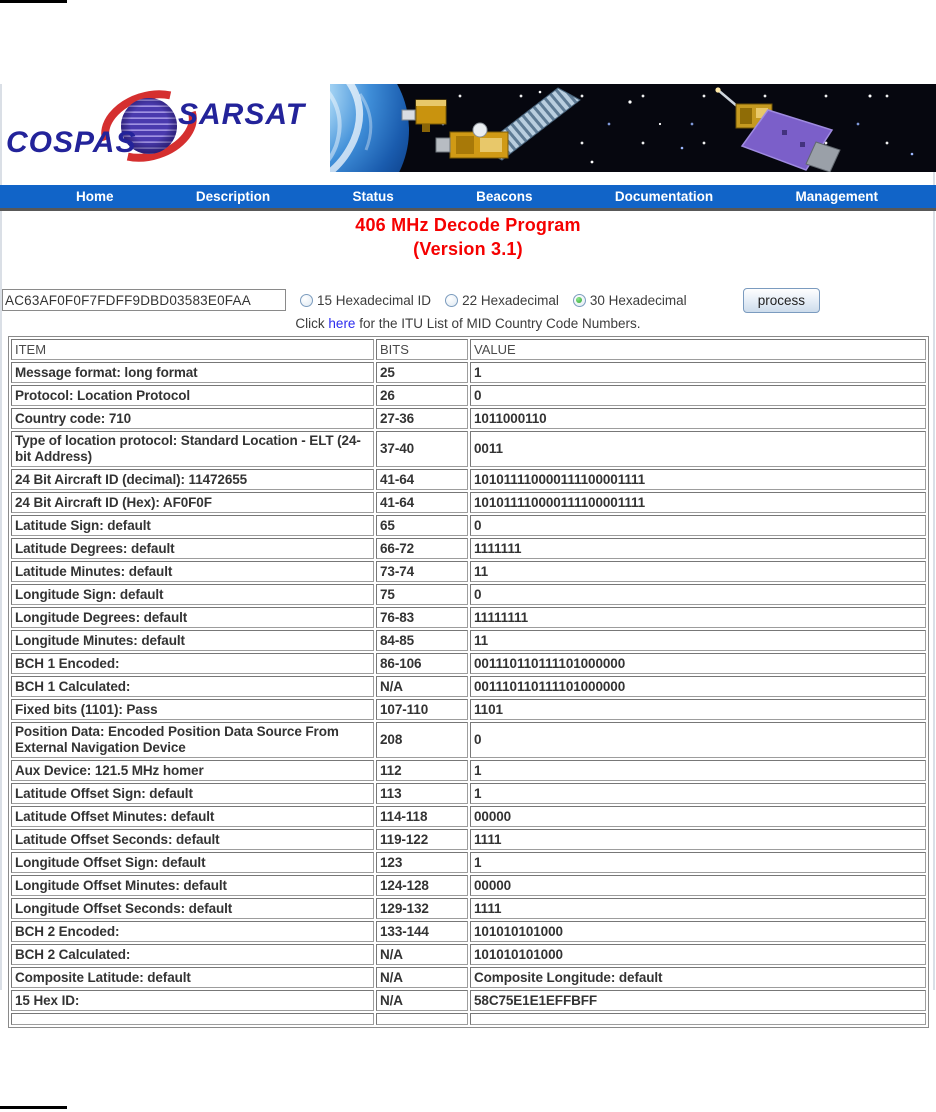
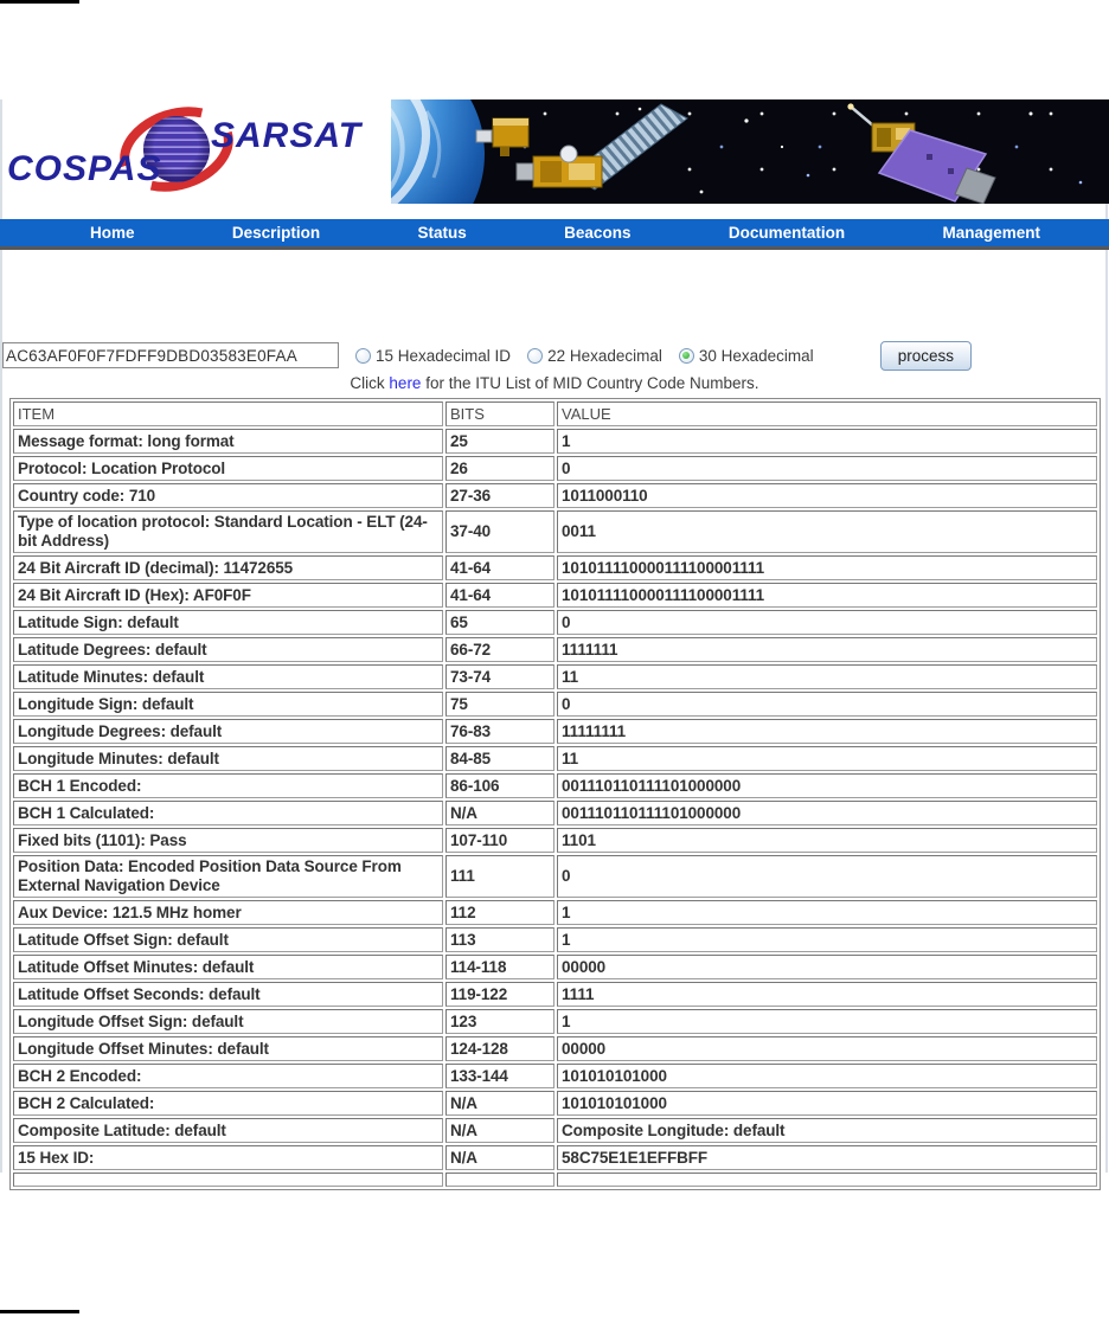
  COSPAS
  SARSAT
  Home
  Description
  Status
  Beacons
  Documentation
  Management
- 406 MHz Decode Program
- (Version 3.1)
  AC63AF0F0F7FDFF9DBD03583E0FAA
  15 Hexadecimal ID
  22 Hexadecimal
  30 Hexadecimal
  process
  Click here for the ITU List of MID Country Code Numbers.
  ITEM	BITS	VALUE
  Message format: long format	25	1
  Protocol: Location Protocol	26	0
  Country code: 710	27-36	1011000110
  Type of location protocol: Standard Location - ELT (24-bit Address)	37-40	0011
  24 Bit Aircraft ID (decimal): 11472655	41-64	101011110000111100001111
  24 Bit Aircraft ID (Hex): AF0F0F	41-64	101011110000111100001111
  Latitude Sign: default	65	0
  Latitude Degrees: default	66-72	1111111
  Latitude Minutes: default	73-74	11
  Longitude Sign: default	75	0
  Longitude Degrees: default	76-83	11111111
  Longitude Minutes: default	84-85	11
  BCH 1 Encoded:	86-106	001110110111101000000
  BCH 1 Calculated:	N/A	001110110111101000000
  Fixed bits (1101): Pass	107-110	1101
- Position Data: Encoded Position Data Source From External Navigation Device	208	0
+ Position Data: Encoded Position Data Source From External Navigation Device	111	0
  Aux Device: 121.5 MHz homer	112	1
  Latitude Offset Sign: default	113	1
  Latitude Offset Minutes: default	114-118	00000
  Latitude Offset Seconds: default	119-122	1111
  Longitude Offset Sign: default	123	1
  Longitude Offset Minutes: default	124-128	00000
- Longitude Offset Seconds: default	129-132	1111
  BCH 2 Encoded:	133-144	101010101000
  BCH 2 Calculated:	N/A	101010101000
  Composite Latitude: default	N/A	Composite Longitude: default
  15 Hex ID:	N/A	58C75E1E1EFFBFF
